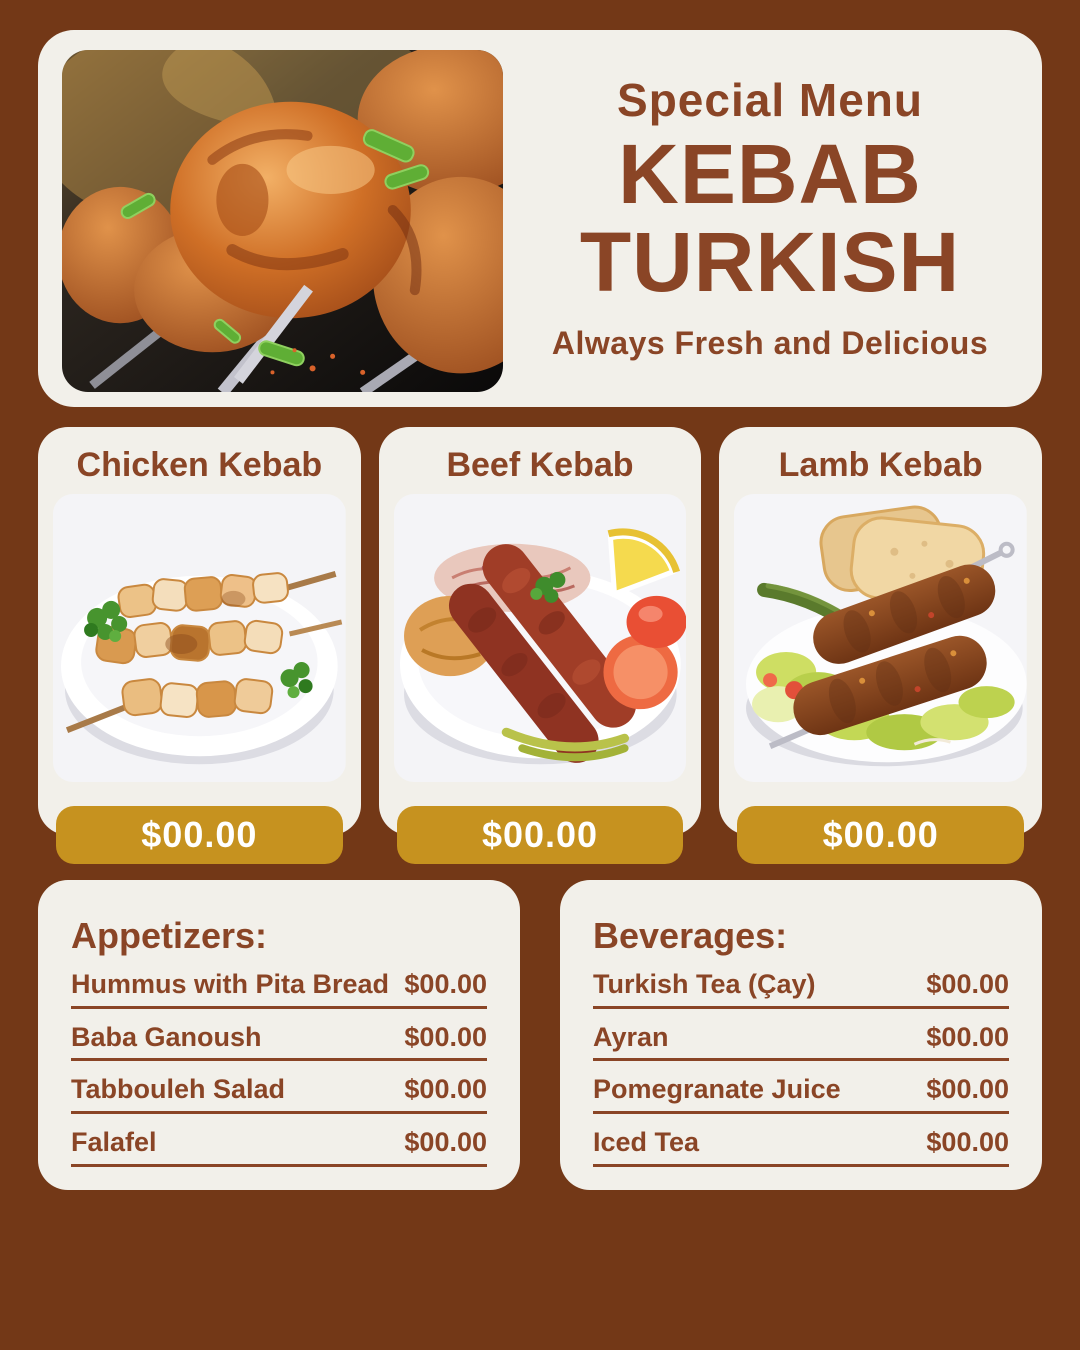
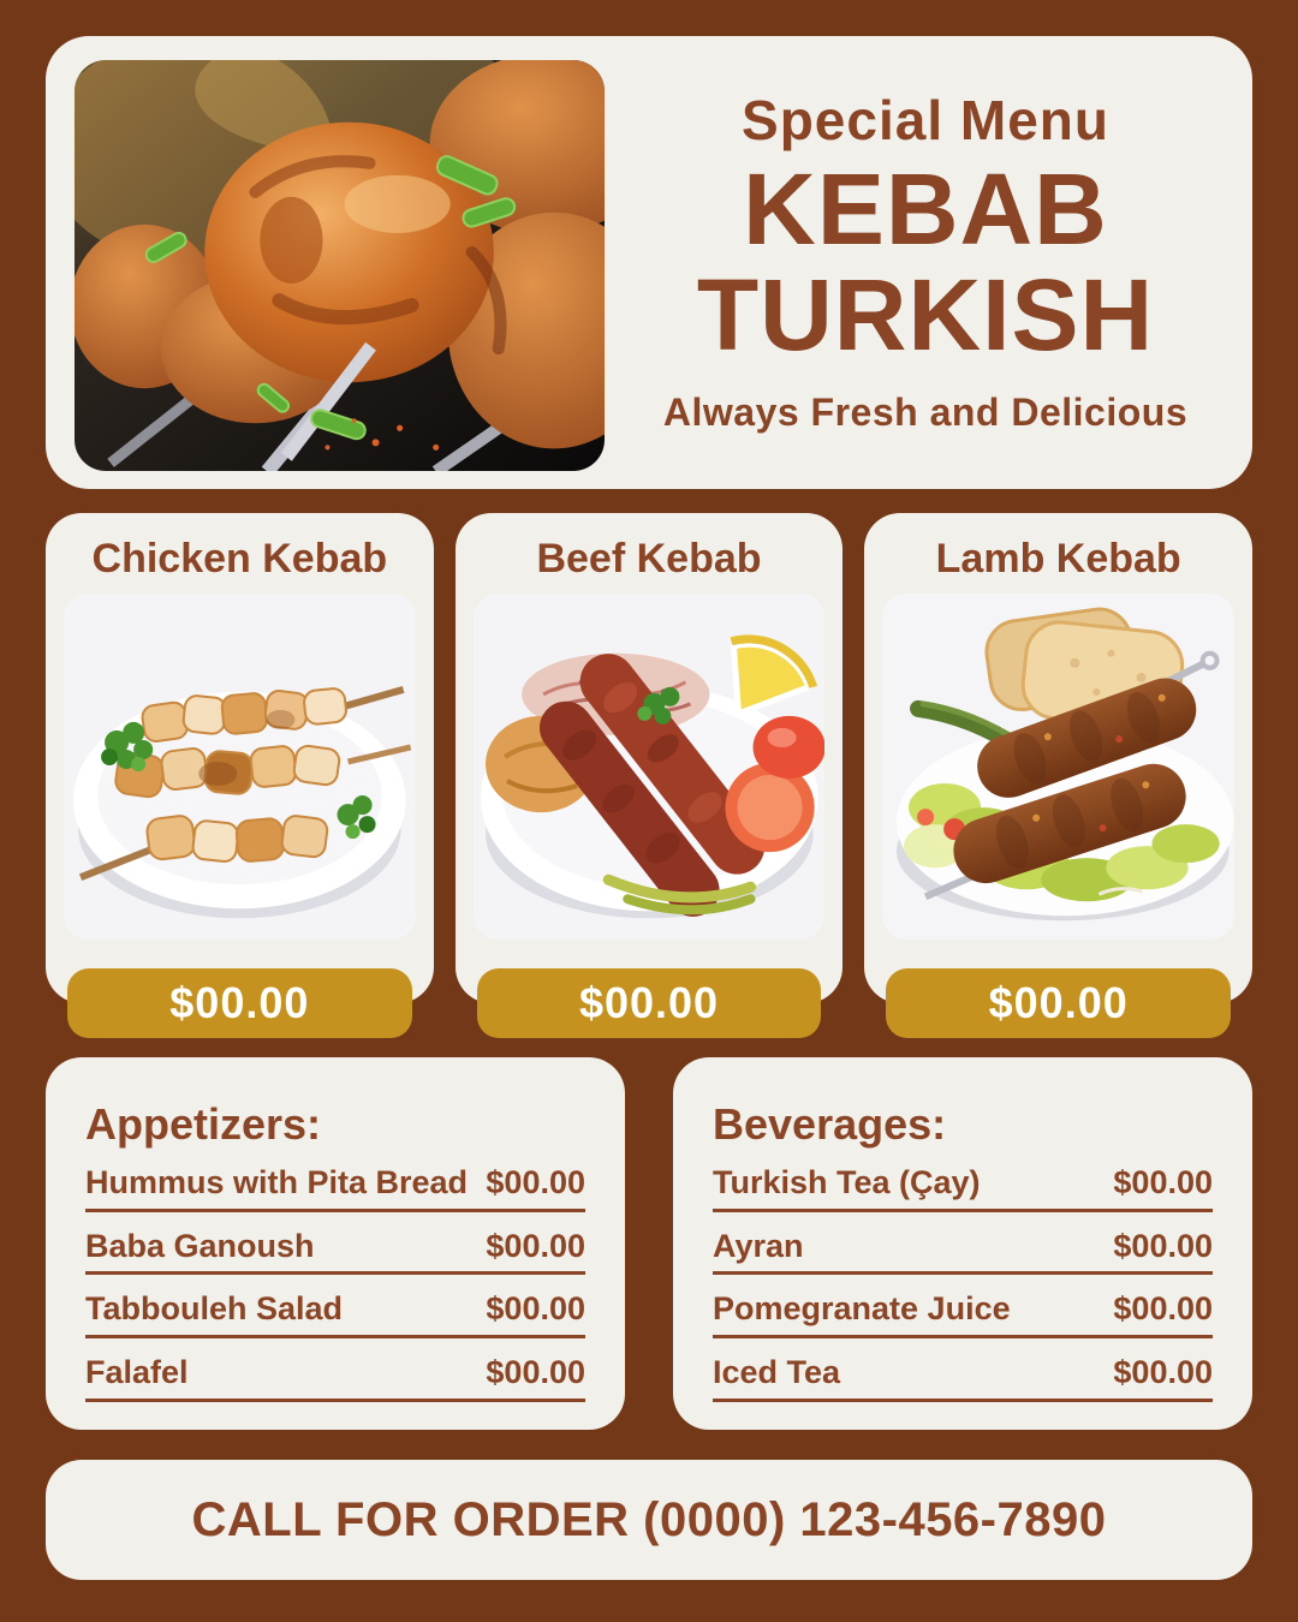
  Special Menu
  KEBAB
  TURKISH
  Always Fresh and Delicious
  Chicken Kebab
  $00.00
  Beef Kebab
  $00.00
  Lamb Kebab
  $00.00
  Appetizers:
  Hummus with Pita Bread
  $00.00
  Baba Ganoush
  $00.00
  Tabbouleh Salad
  $00.00
  Falafel
  $00.00
  Beverages:
  Turkish Tea (Çay)
  $00.00
  Ayran
  $00.00
  Pomegranate Juice
  $00.00
  Iced Tea
  $00.00
+ CALL FOR ORDER (0000) 123-456-7890
